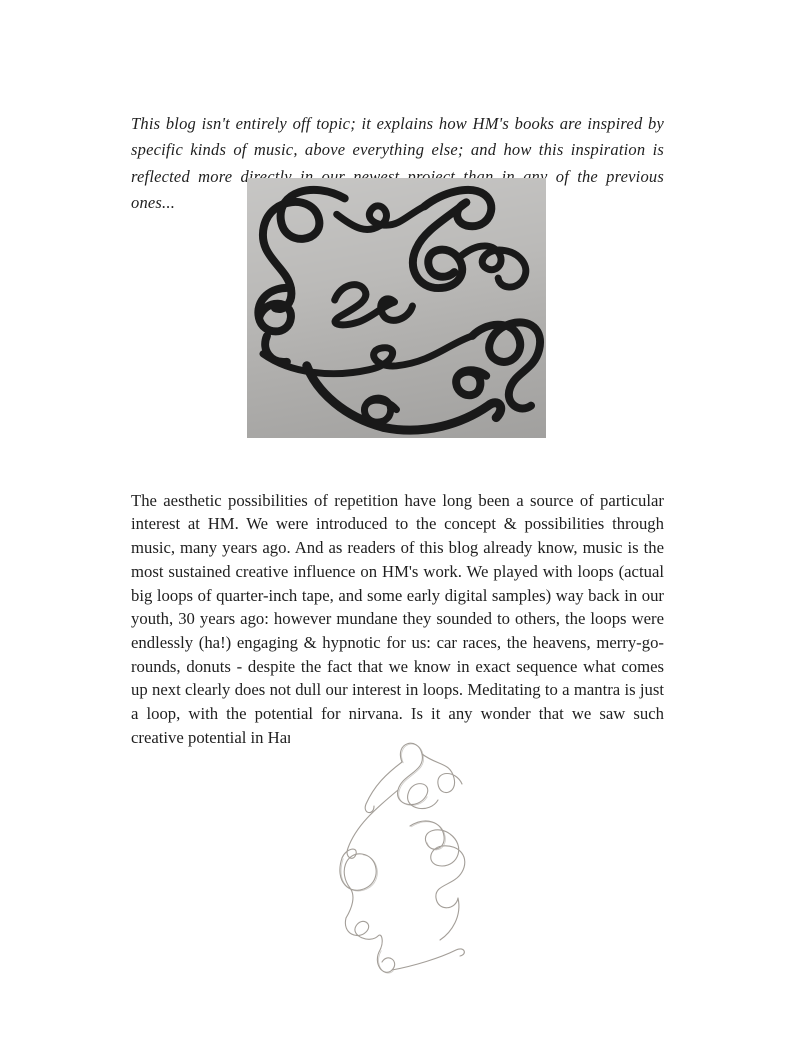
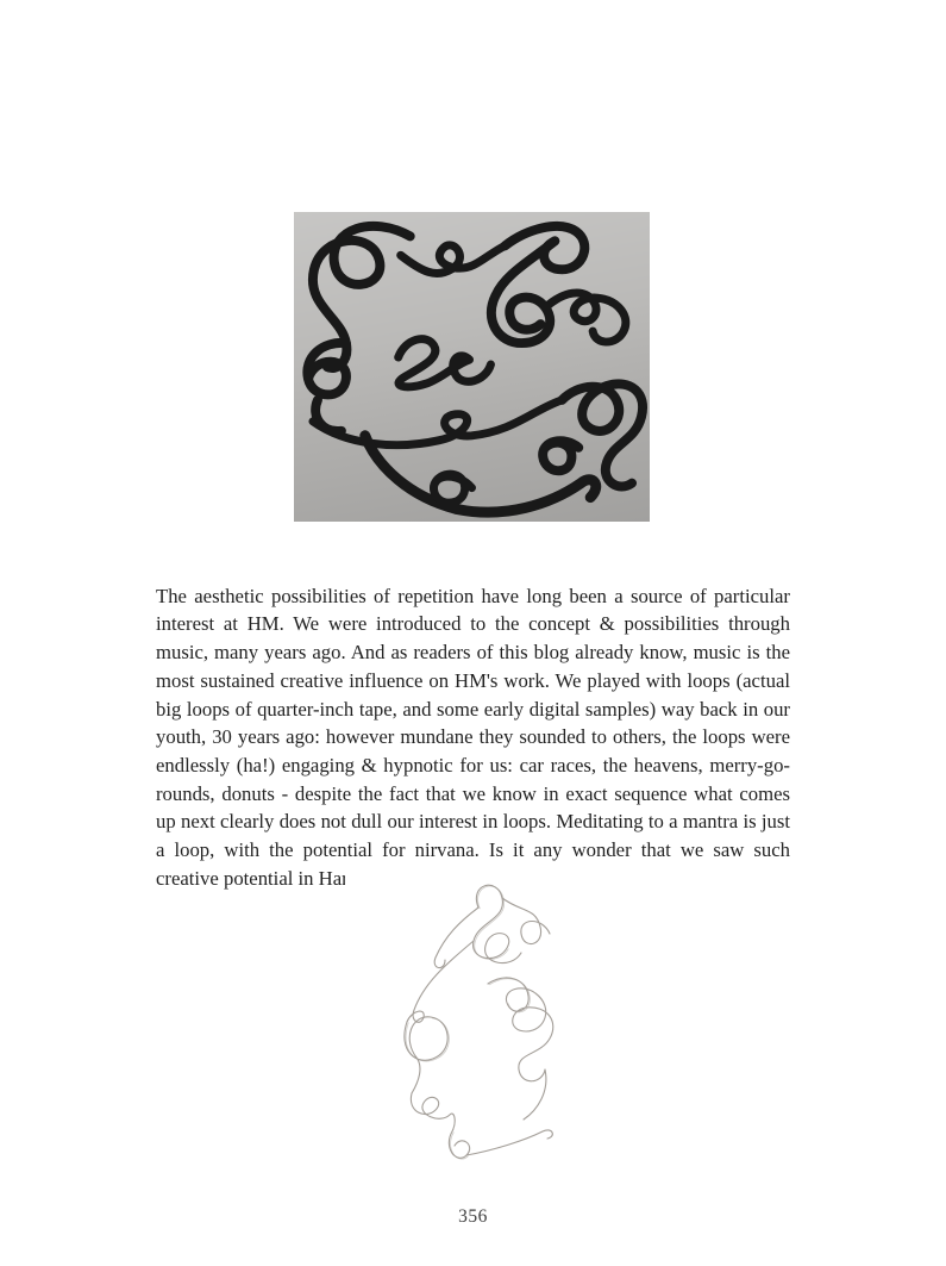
- This blog isn't entirely off topic; it explains how HM's books are inspired by specific kinds of music, above everything else; and how this inspiration is reflected more directly in our newest project than in any of the previous ones...
  The aesthetic possibilities of repetition have long been a source of particular interest at HM. We were introduced to the concept & possibilities through music, many years ago. And as readers of this blog already know, music is the most sustained creative influence on HM's work. We played with loops (actual big loops of quarter-inch tape, and some early digital samples) way back in our youth, 30 years ago: however mundane they sounded to others, the loops were endlessly (ha!) engaging & hypnotic for us: car races, the heavens, merry-go-rounds, donuts - despite the fact that we know in exact sequence what comes up next clearly does not dull our interest in loops. Meditating to a mantra is just a loop, with the potential for nirvana. Is it any wonder that we saw such creative potential in Ha
+ 356
